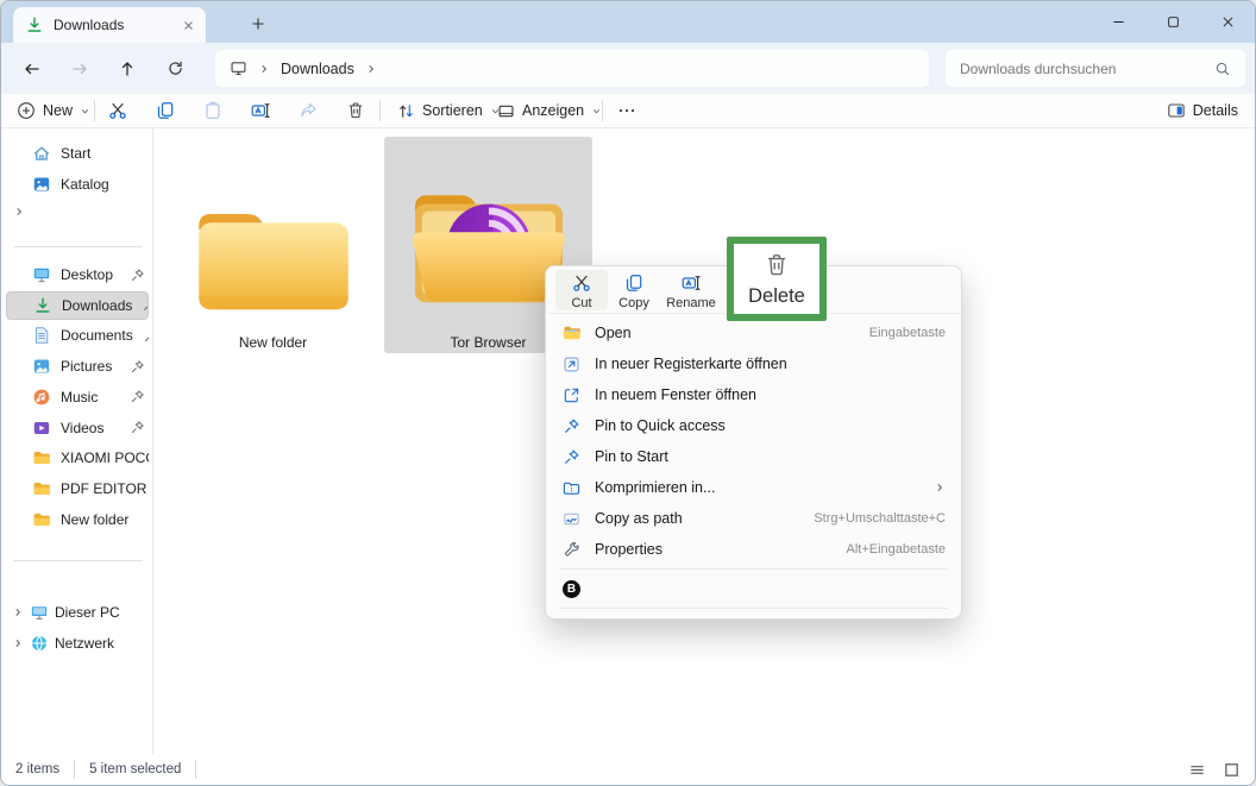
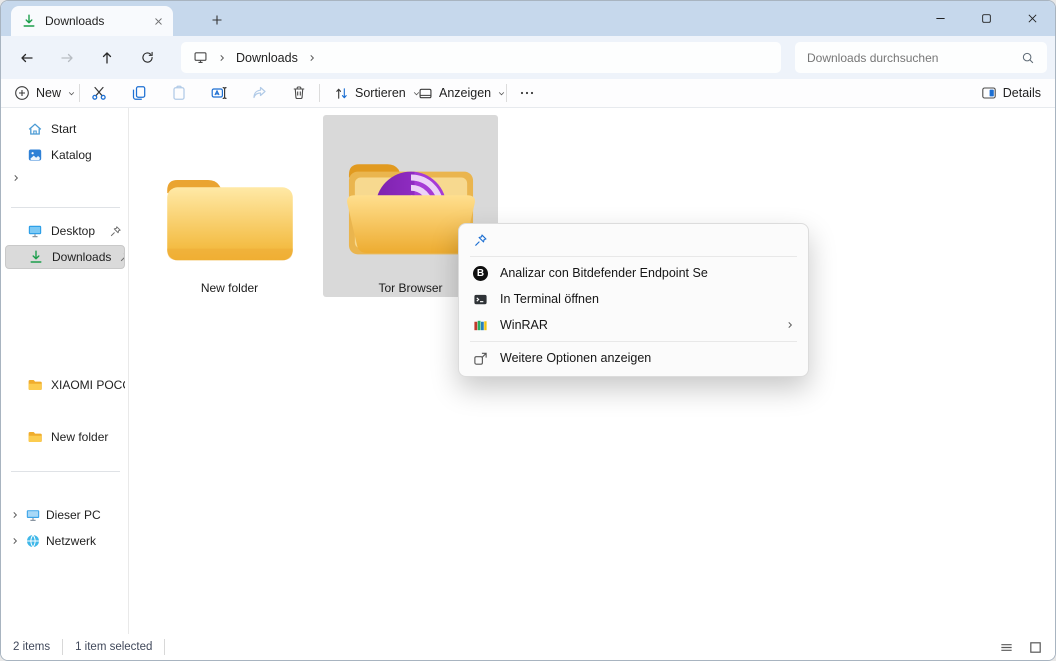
  Downloads
  Downloads
  Downloads durchsuchen
  New
  Sortieren
  Anzeigen
  Details
  Start
  Katalog
  Desktop
  Downloads
- Documents
- Pictures
- Music
- Videos
  XIAOMI POC
- PDF EDITOR
  New folder
  Dieser PC
  Netzwerk
  New folder
  Tor Browser
- Cut
- Copy
- Rename
- Delete
- Open
- Eingabetaste
- In neuer Registerkarte öffnen
- In neuem Fenster öffnen
- Pin to Quick access
- Pin to Start
- Komprimieren in...
- Copy as path
- Strg+Umschalttaste+C
- Properties
- Alt+Eingabetaste
  B
+ Analizar con Bitdefender Endpoint Se
+ In Terminal öffnen
+ WinRAR
+ Weitere Optionen anzeigen
  2 items
- 5 item selected
+ 1 item selected
